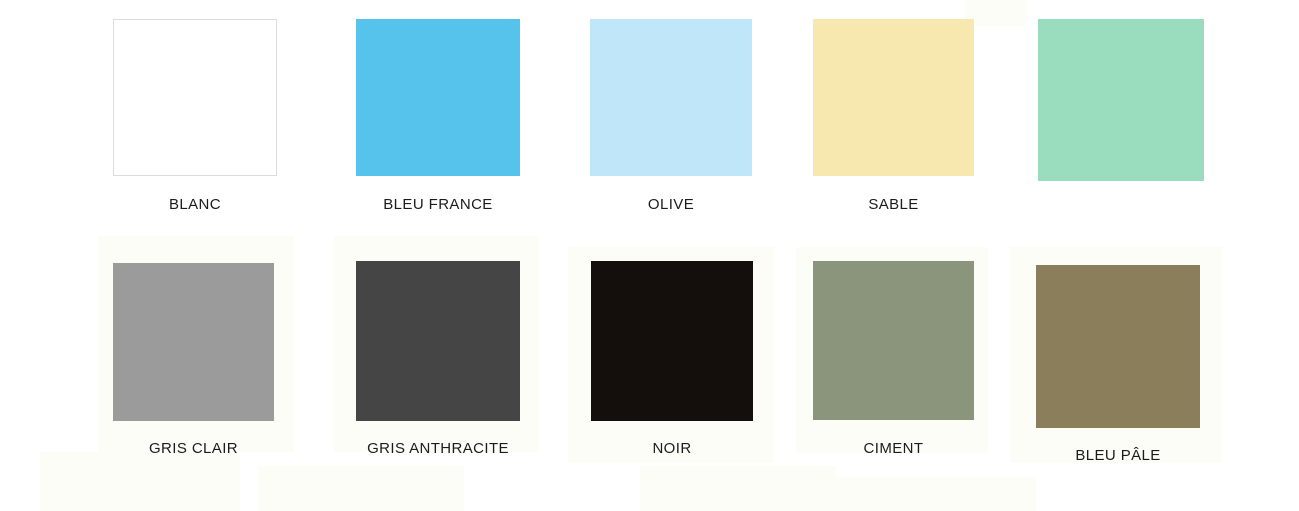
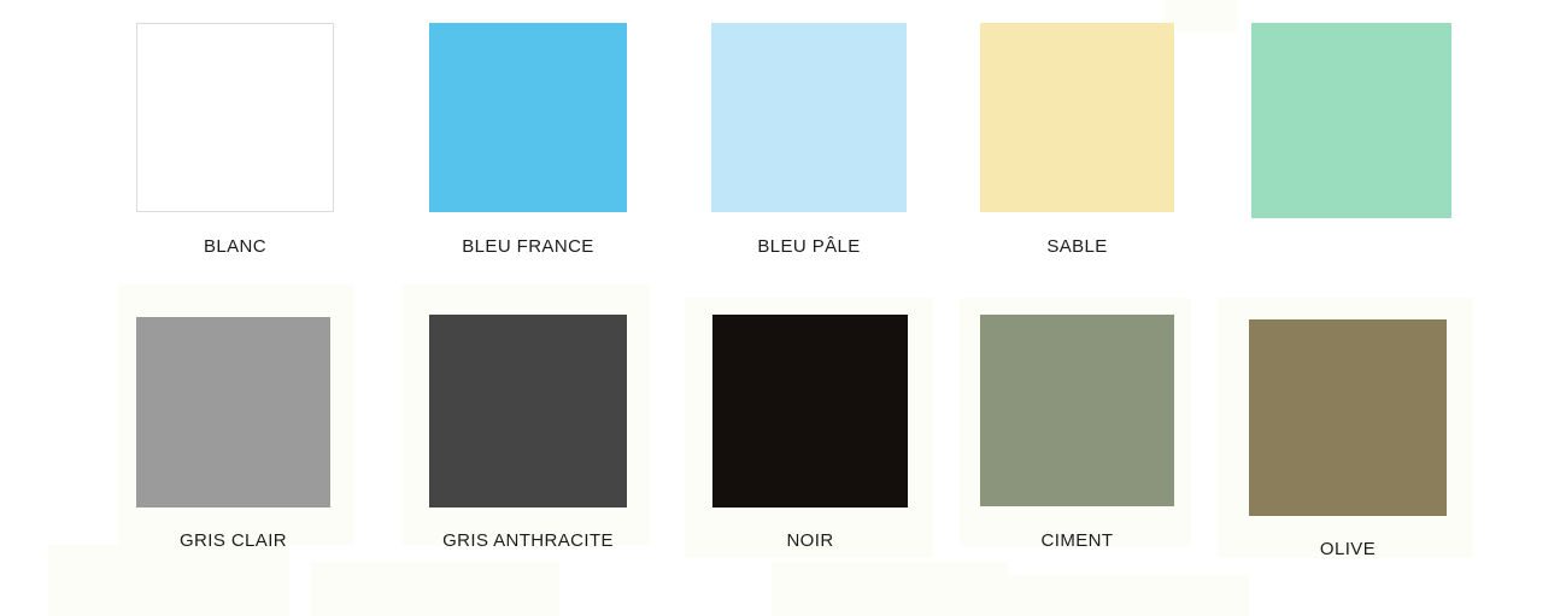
  BLANC
  BLEU FRANCE
- OLIVE
+ BLEU PÂLE
  SABLE
  GRIS CLAIR
  GRIS ANTHRACITE
  NOIR
  CIMENT
- BLEU PÂLE
+ OLIVE
